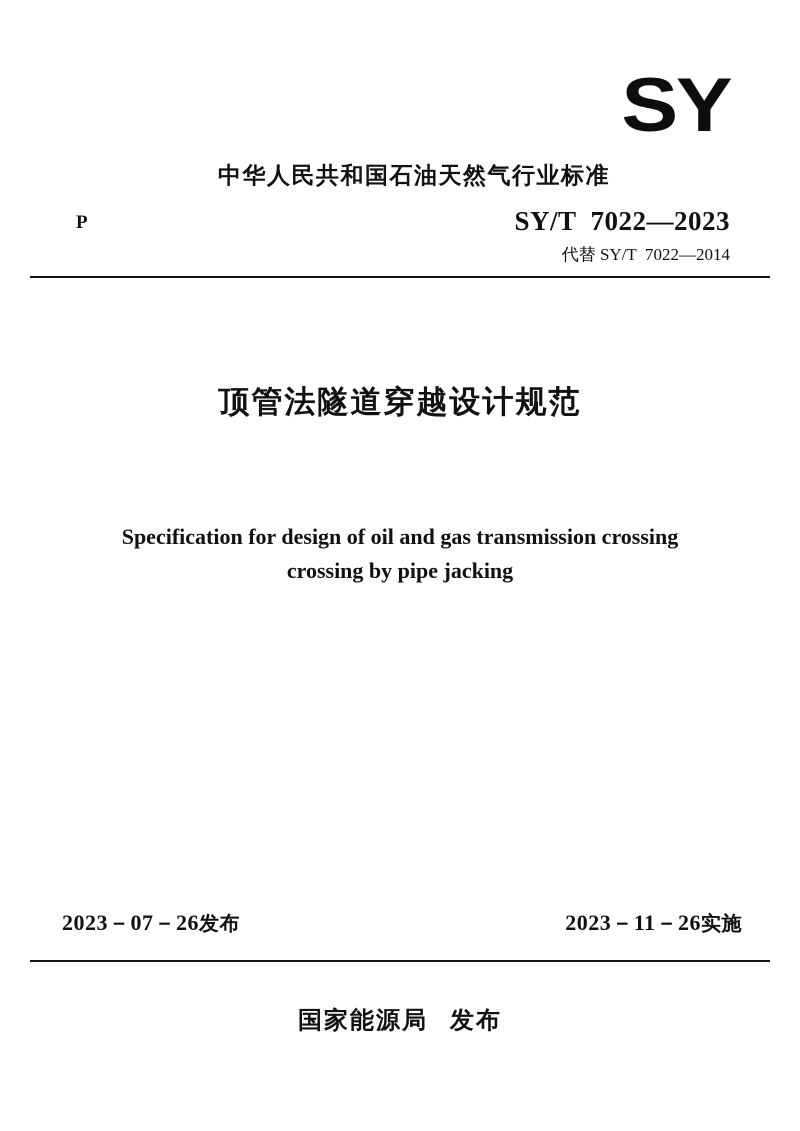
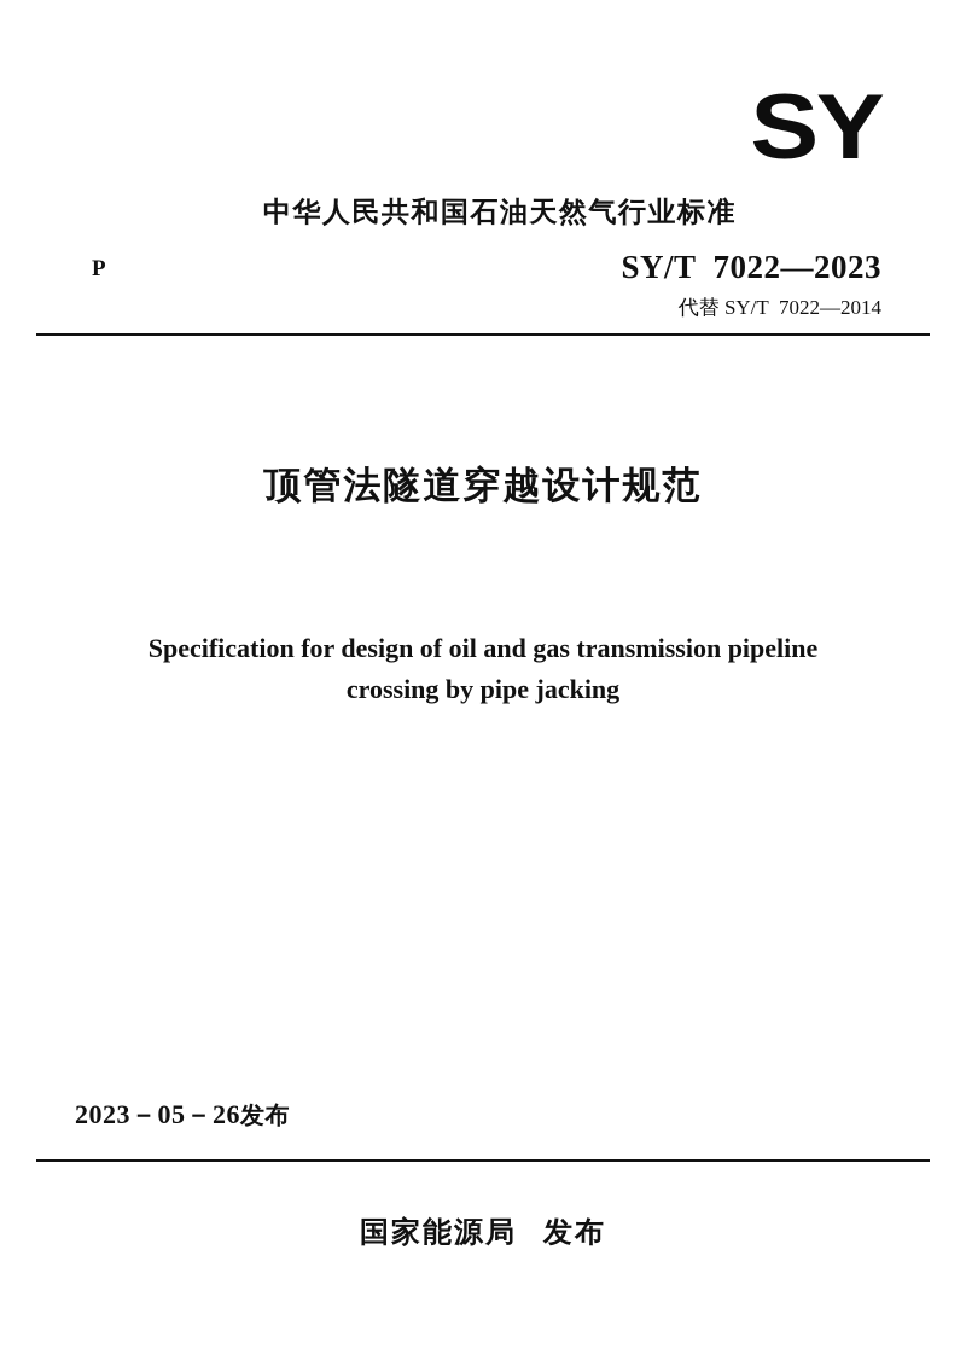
  SY
  中华人民共和国石油天然气行业标准
  P
  SY/T 7022—2023
  代替 SY/T 7022—2014
  顶管法隧道穿越设计规范
- Specification for design of oil and gas transmission crossing
+ Specification for design of oil and gas transmission pipeline
  crossing by pipe jacking
- 2023－07－26发布
+ 2023－05－26发布
- 2023－11－26实施
  国家能源局 发布
